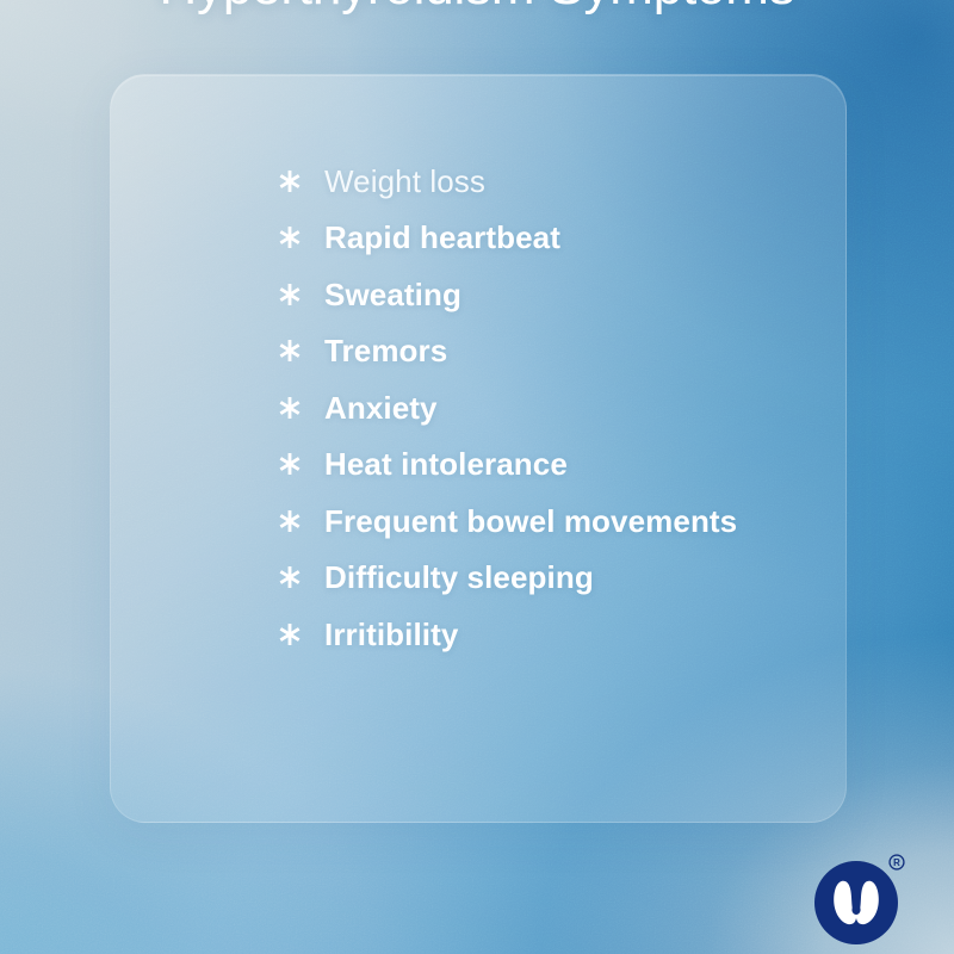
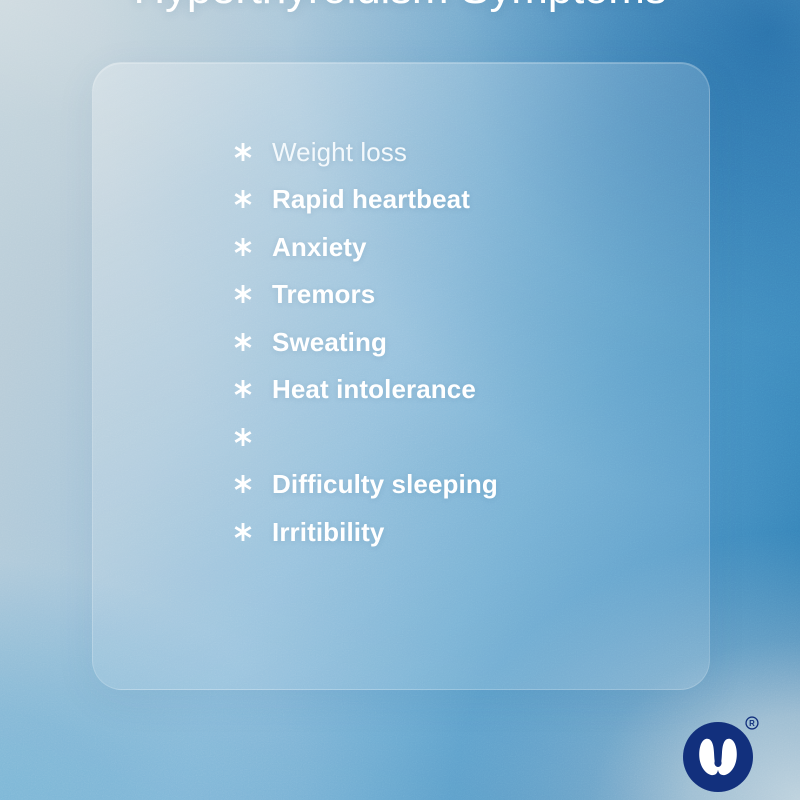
  Weight loss
  Rapid heartbeat
- Sweating
+ Anxiety
  Tremors
- Anxiety
+ Sweating
  Heat intolerance
- Frequent bowel movements
  Difficulty sleeping
  Irritibility
  R
